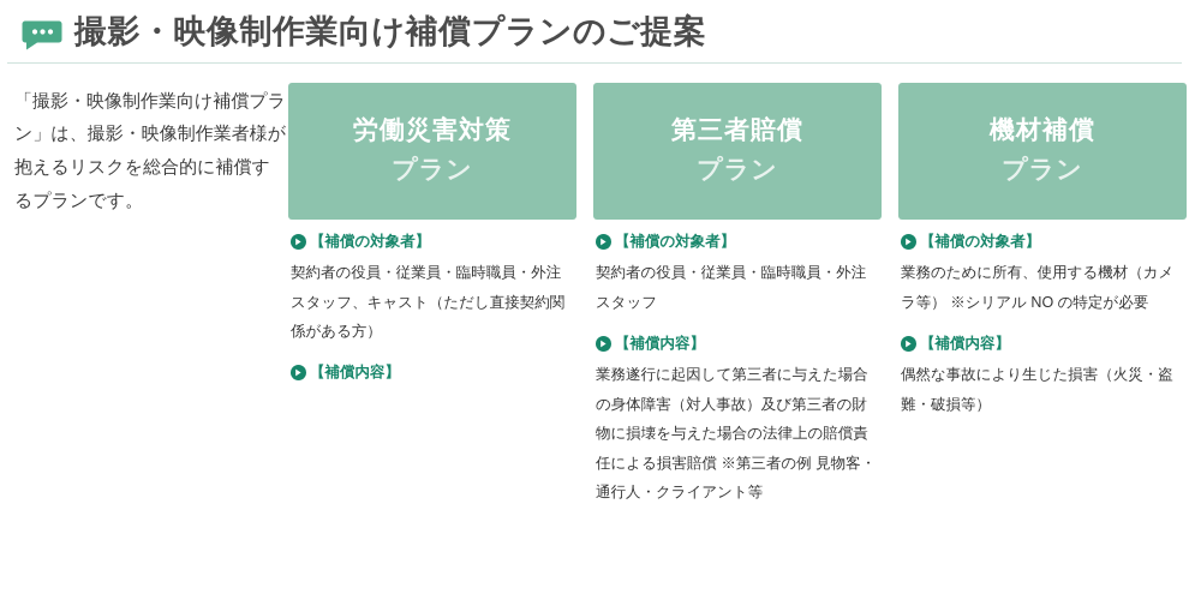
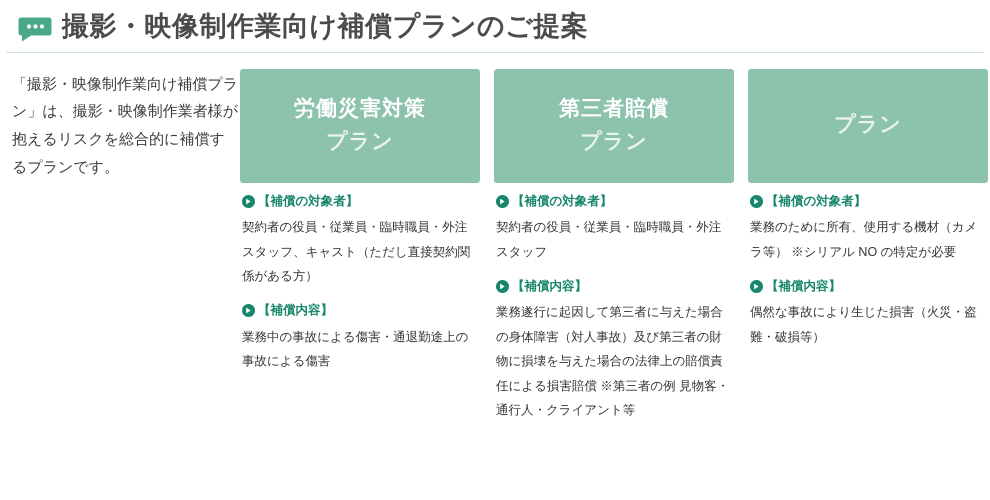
  撮影・映像制作業向け補償プランのご提案
  「撮影・映像制作業向け補償プラン」は、撮影・映像制作業者様が抱えるリスクを総合的に補償するプランです。
  労働災害対策
  プラン
  【補償の対象者】
  契約者の役員・従業員・臨時職員・外注スタッフ、キャスト（ただし直接契約関係がある方）
  【補償内容】
+ 業務中の事故による傷害・通退勤途上の事故による傷害
  第三者賠償
  プラン
  【補償の対象者】
  契約者の役員・従業員・臨時職員・外注スタッフ
  【補償内容】
  業務遂行に起因して第三者に与えた場合の身体障害（対人事故）及び第三者の財物に損壊を与えた場合の法律上の賠償責任による損害賠償 ※第三者の例 見物客・通行人・クライアント等
- 機材補償
  プラン
  【補償の対象者】
  業務のために所有、使用する機材（カメラ等） ※シリアル NO の特定が必要
  【補償内容】
  偶然な事故により生じた損害（火災・盗難・破損等）
